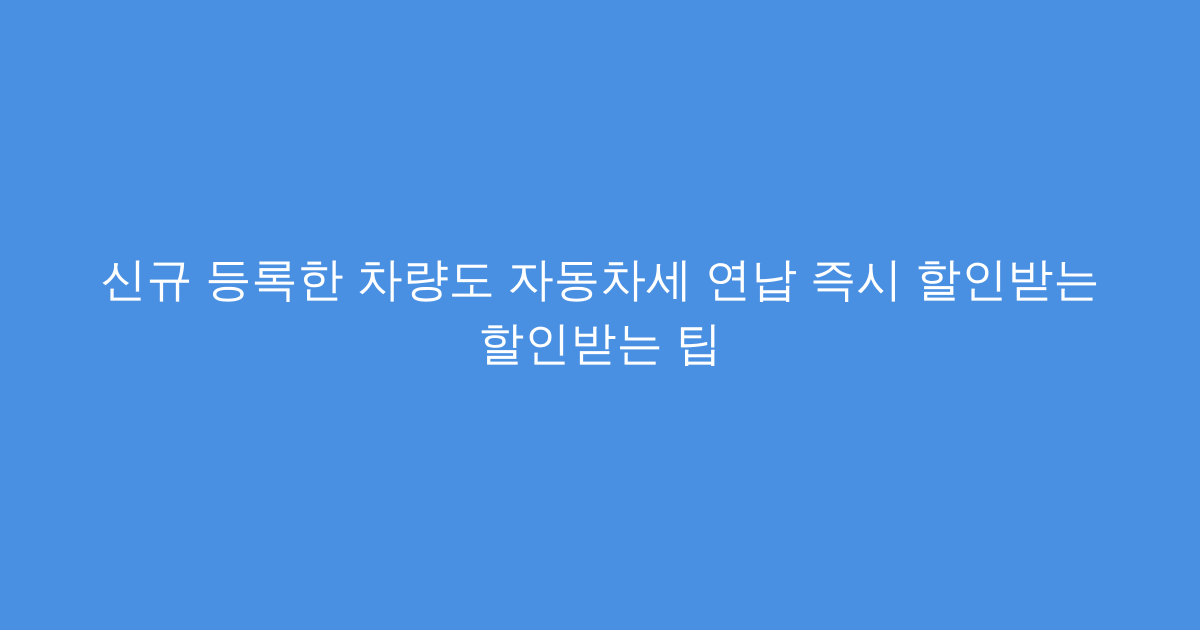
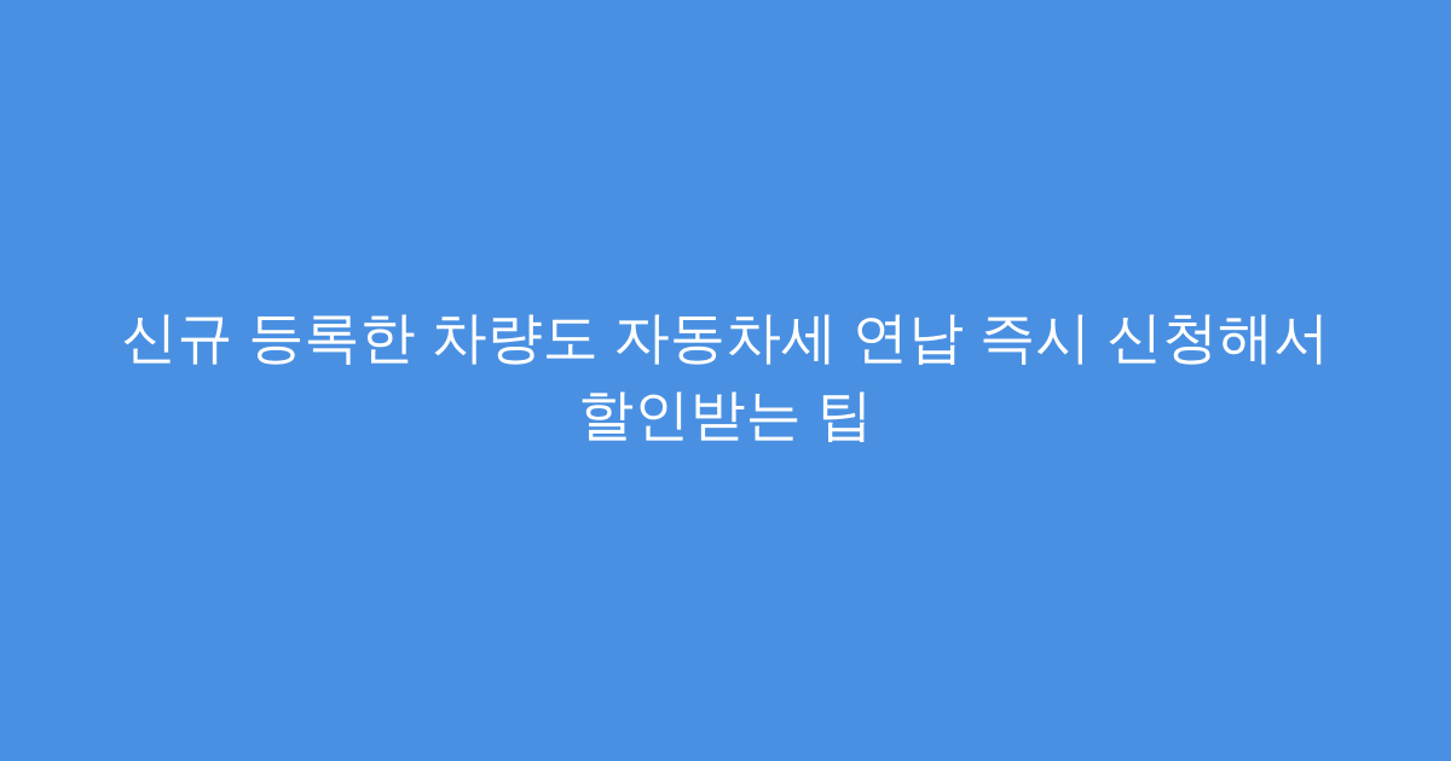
- 신규 등록한 차량도 자동차세 연납 즉시 할인받는 할인받는 팁
+ 신규 등록한 차량도 자동차세 연납 즉시 신청해서 할인받는 팁
